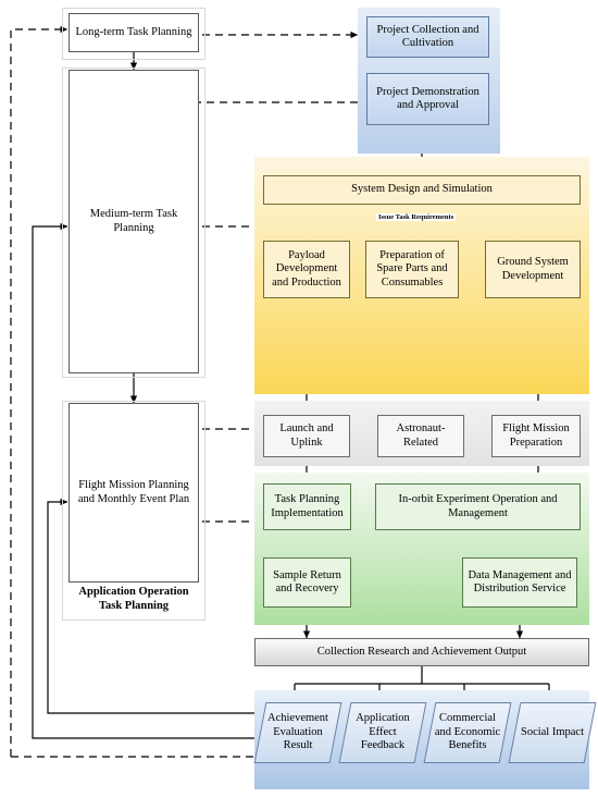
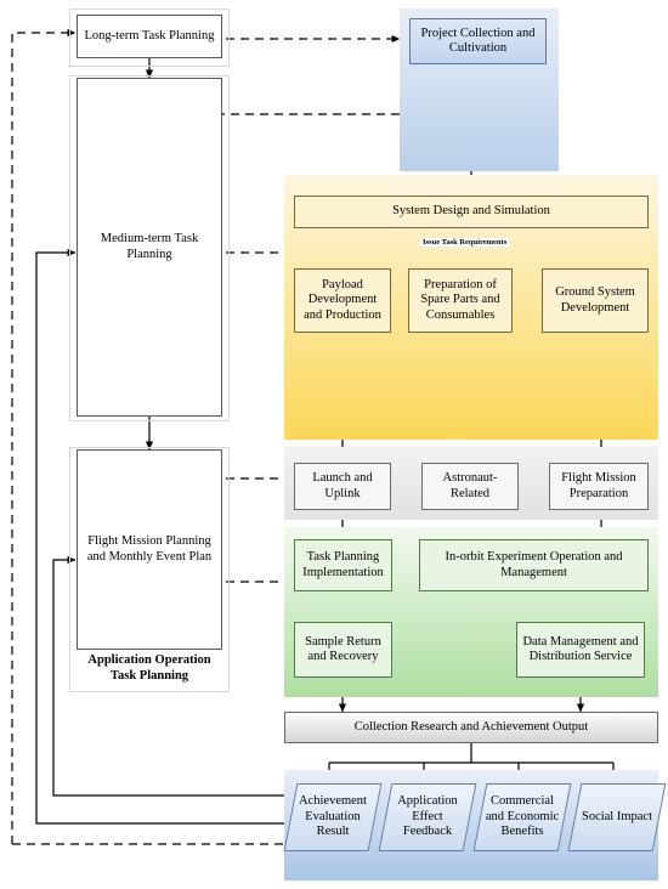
  Long-term Task Planning
  Medium-term Task Planning
  Flight Mission Planning and Monthly Event Plan
  Application Operation Task Planning
  Project Collection and Cultivation
- Project Demonstration and Approval
  System Design and Simulation
  Payload Development and Production
  Preparation of Spare Parts and Consumables
  Ground System Development
  Launch and Uplink
  Astronaut-Related
  Flight Mission Preparation
  Task Planning Implementation
  In-orbit Experiment Operation and Management
  Sample Return and Recovery
  Data Management and Distribution Service
  Collection Research and Achievement Output
  Achievement Evaluation Result
  Application Effect Feedback
  Commercial and Economic Benefits
  Social Impact
